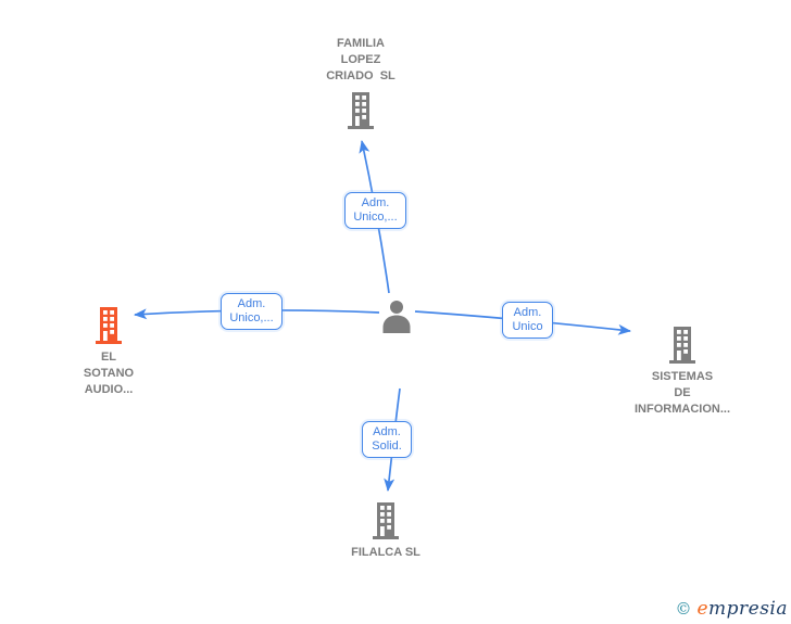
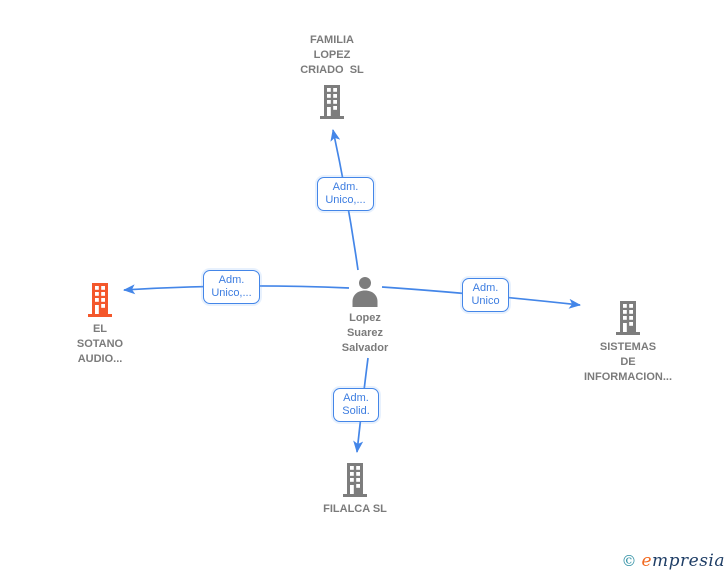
  FAMILIA
  LOPEZ
  CRIADO SL
  EL
  SOTANO
  AUDIO...
+ Lopez
+ Suarez
+ Salvador
  SISTEMAS
  DE
  INFORMACION...
  FILALCA SL
  Adm.
  Unico,...
  Adm.
  Unico,...
  Adm.
  Unico
  Adm.
  Solid.
  ©
  empresia
